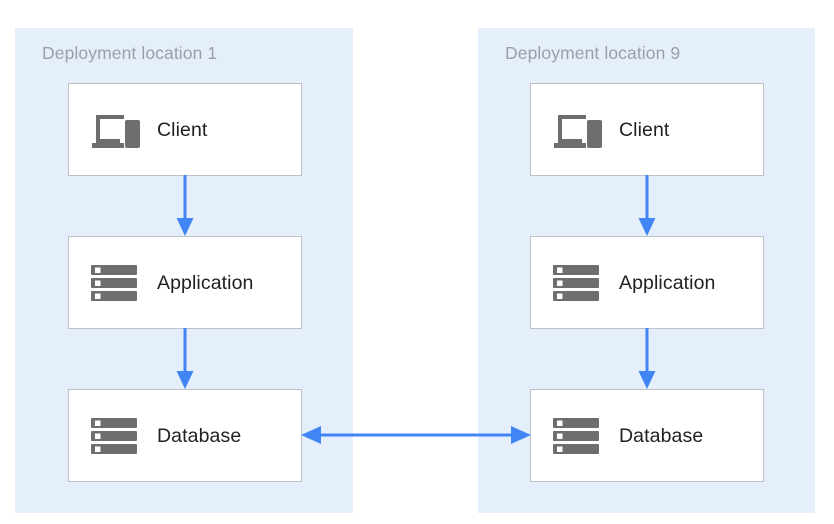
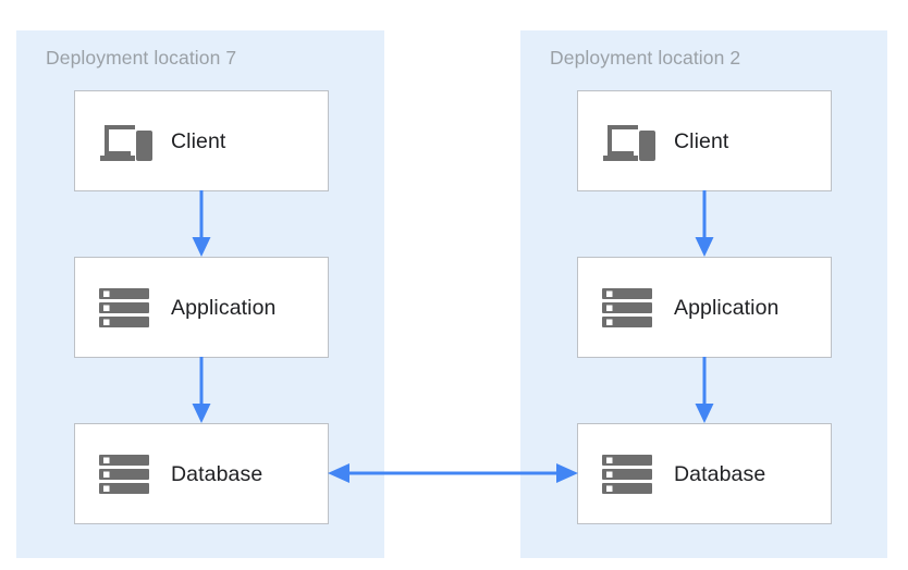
- Deployment location 1
+ Deployment location 7
- Deployment location 9
+ Deployment location 2
  Client
  Application
  Database
  Client
  Application
  Database
